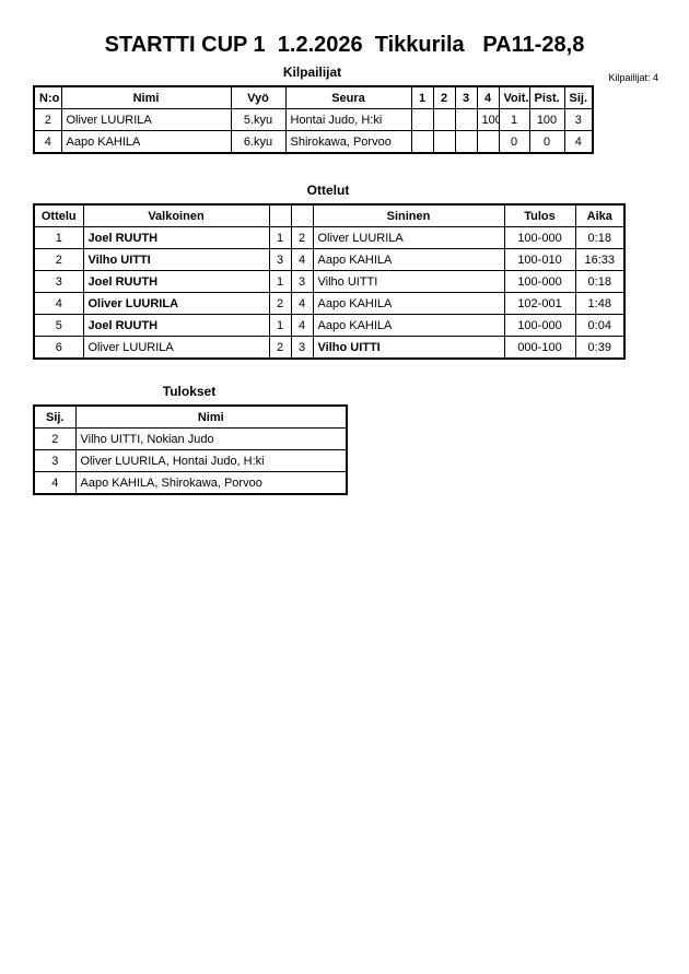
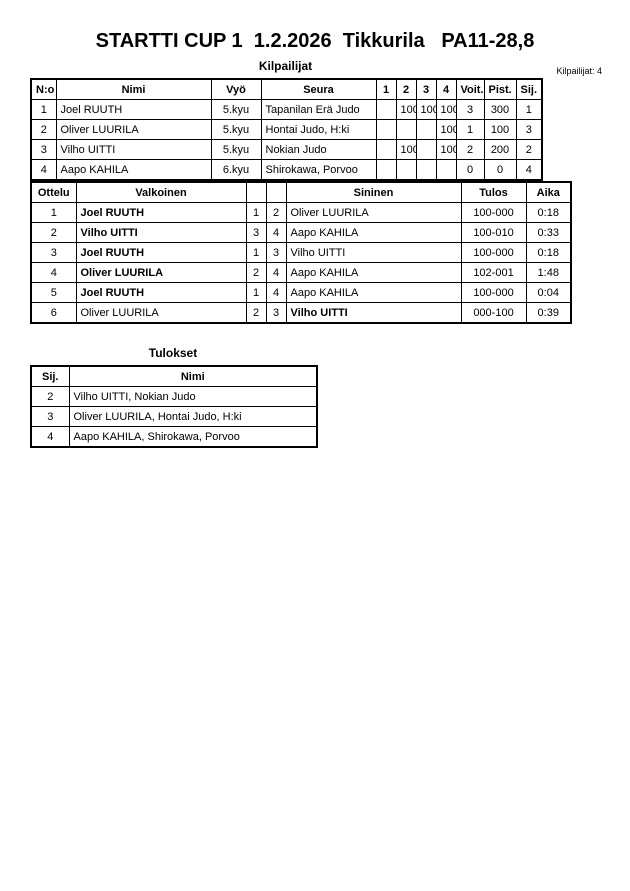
  STARTTI CUP 1 1.2.2026 Tikkurila PA11-28,8
  Kilpailijat: 4
  Kilpailijat
  N:o	Nimi	Vyö	Seura	1	2	3	4	Voit.	Pist.	Sij.
+ 1	Joel RUUTH	5.kyu	Tapanilan Erä Judo		100	100	100	3	300	1
  2	Oliver LUURILA	5.kyu	Hontai Judo, H:ki				100	1	100	3
+ 3	Vilho UITTI	5.kyu	Nokian Judo		100		100	2	200	2
  4	Aapo KAHILA	6.kyu	Shirokawa, Porvoo					0	0	4
- Ottelut
  Ottelu	Valkoinen			Sininen	Tulos	Aika
  1	Joel RUUTH	1	2	Oliver LUURILA	100-000	0:18
- 2	Vilho UITTI	3	4	Aapo KAHILA	100-010	16:33
+ 2	Vilho UITTI	3	4	Aapo KAHILA	100-010	0:33
  3	Joel RUUTH	1	3	Vilho UITTI	100-000	0:18
  4	Oliver LUURILA	2	4	Aapo KAHILA	102-001	1:48
  5	Joel RUUTH	1	4	Aapo KAHILA	100-000	0:04
  6	Oliver LUURILA	2	3	Vilho UITTI	000-100	0:39
  Tulokset
  Sij.	Nimi
  2	Vilho UITTI, Nokian Judo
  3	Oliver LUURILA, Hontai Judo, H:ki
  4	Aapo KAHILA, Shirokawa, Porvoo
